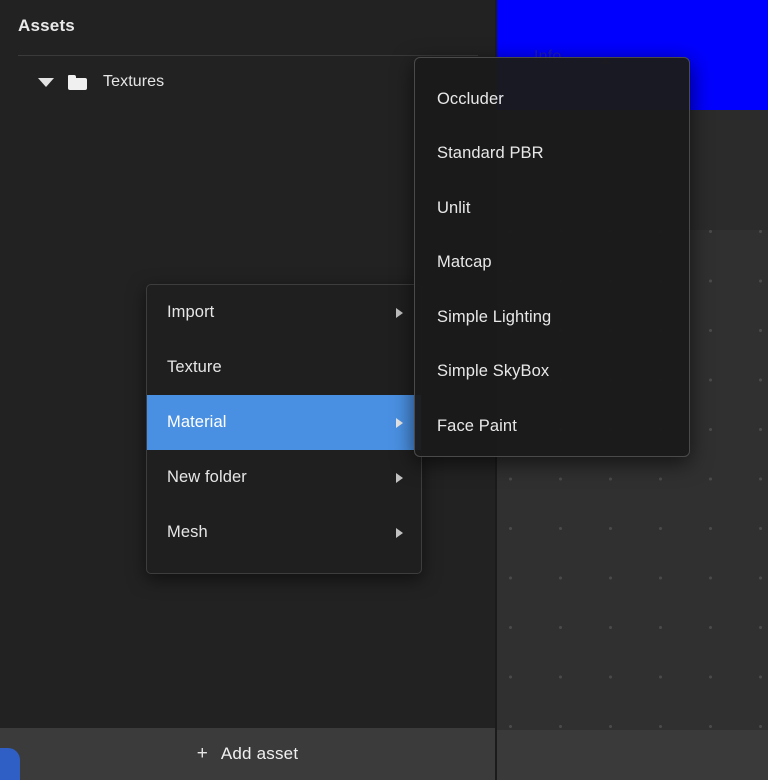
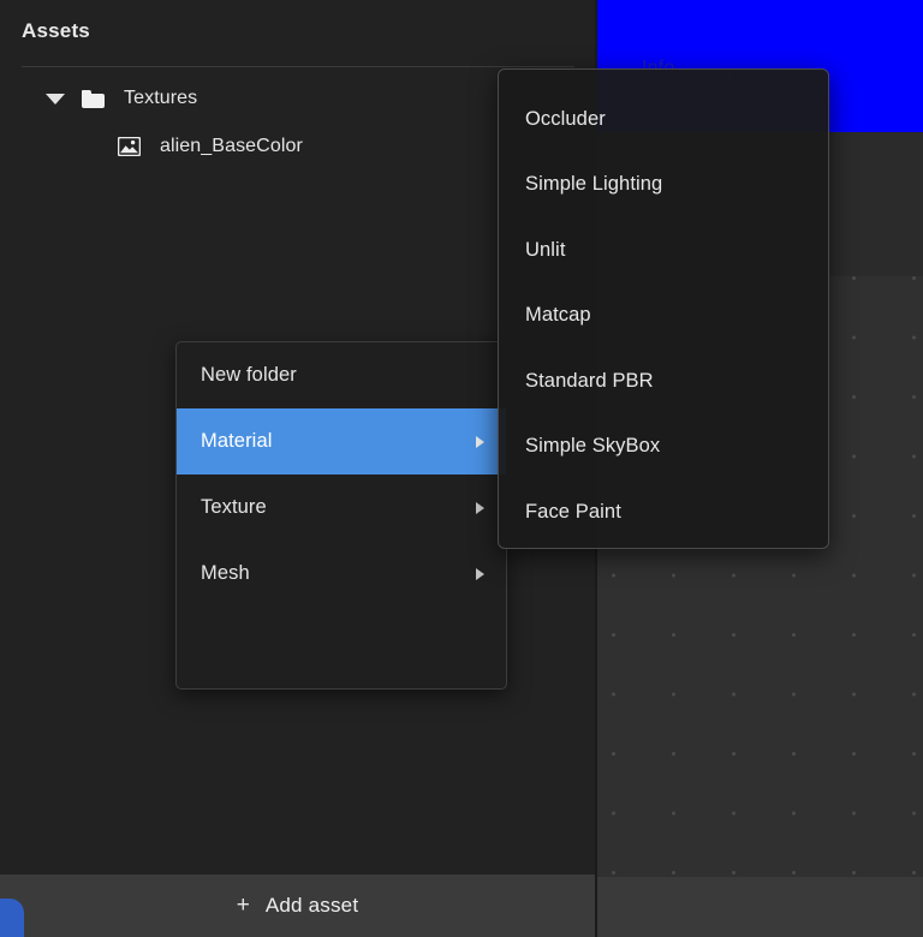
  Assets
  Textures
+ alien_BaseColor
  +
  Add asset
- Import
- Texture
+ New folder
  Material
- New folder
+ Texture
  Mesh
  Occluder
- Standard PBR
+ Simple Lighting
  Unlit
  Matcap
- Simple Lighting
+ Standard PBR
  Simple SkyBox
  Face Paint
